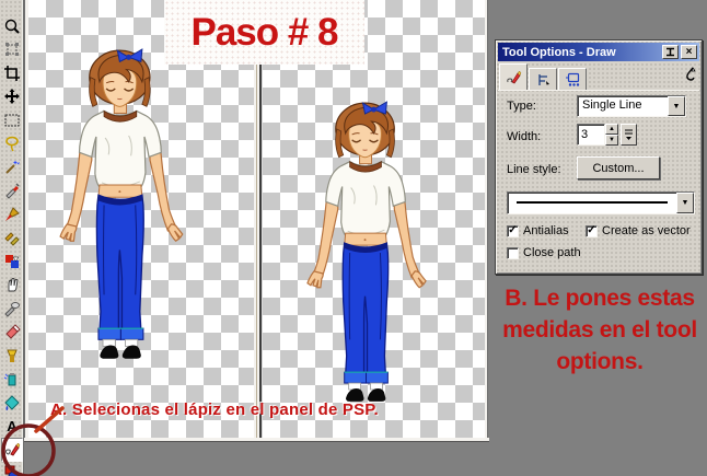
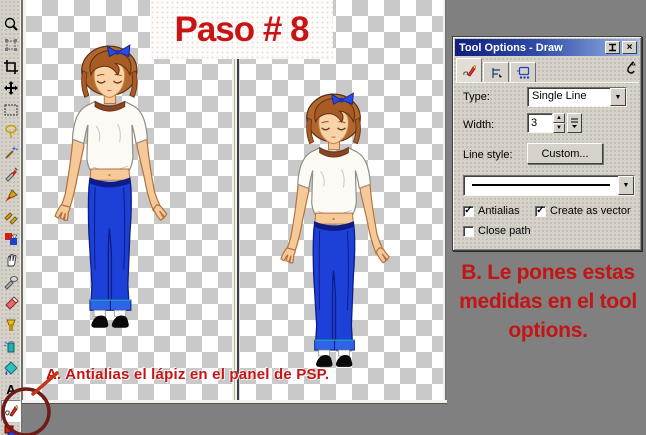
  Paso # 8
  A
- A. Selecionas el lápiz en el panel de PSP.
+ A. Antialias el lápiz en el panel de PSP.
  B. Le pones estas
  medidas en el tool
  options.
  Tool Options - Draw
  ×
  Type:
  Single Line
  Width:
  3
  Line style:
  Custom...
  ✓
  Antialias
  ✓
  Create as vector
  Close path
